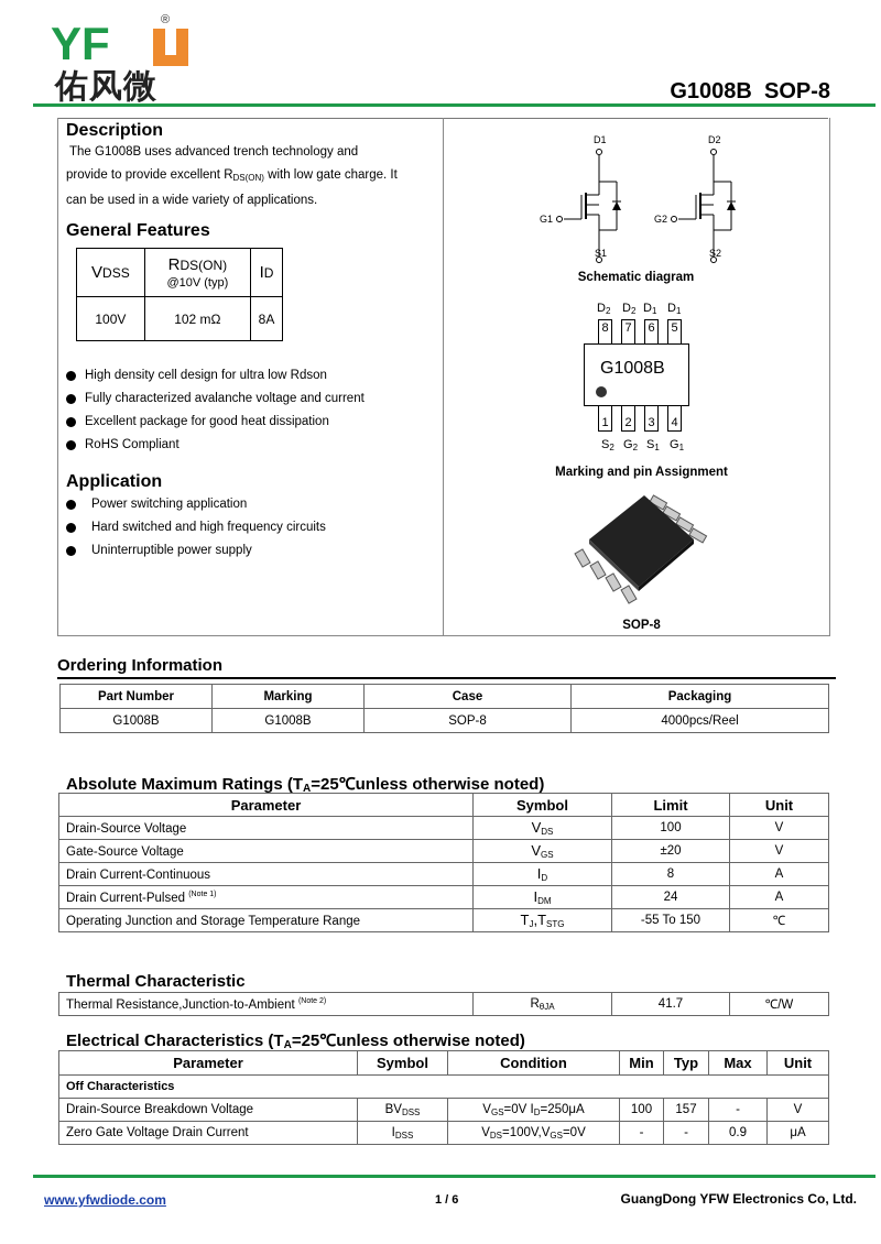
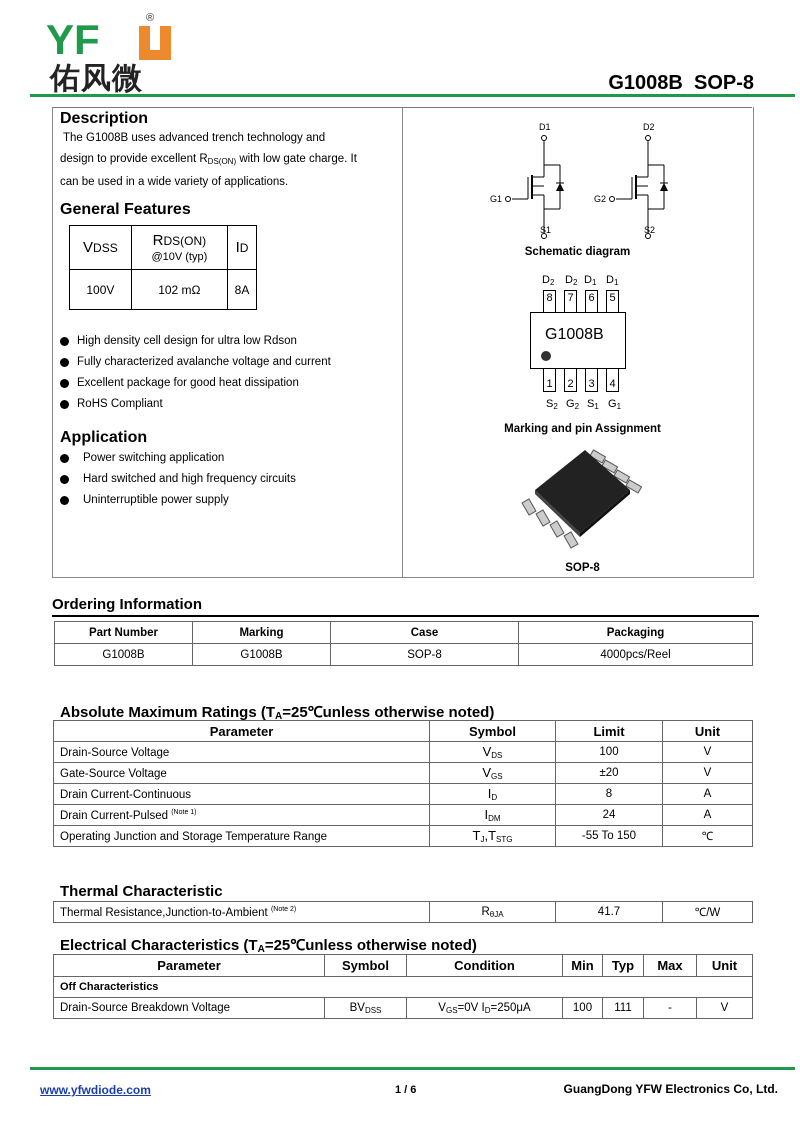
  Y
  F
  ®
  佑风微
  G1008B SOP-8
  Description
  The G1008B uses advanced trench technology and
- provide to provide excellent RDS(ON) with low gate charge. It
+ design to provide excellent RDS(ON) with low gate charge. It
  can be used in a wide variety of applications.
  General Features
  VDSS	RDS(ON)@10V (typ)	ID
  100V	102 mΩ	8A
  High density cell design for ultra low Rdson
  Fully characterized avalanche voltage and current
  Excellent package for good heat dissipation
  RoHS Compliant
  Application
  Power switching application
  Hard switched and high frequency circuits
  Uninterruptible power supply
  D1
  D2
  G1
  G2
  S1
  S2
  Schematic diagram
  D2
  D2
  D1
  D1
  8
  7
  6
  5
  G1008B
  1
  2
  3
  4
  S2
  G2
  S1
  G1
  Marking and pin Assignment
  SOP-8
  Ordering Information
  Part Number	Marking	Case	Packaging
  G1008B	G1008B	SOP-8	4000pcs/Reel
  Absolute Maximum Ratings (TA=25℃unless otherwise noted)
  Parameter	Symbol	Limit	Unit
  Drain-Source Voltage	VDS	100	V
  Gate-Source Voltage	VGS	±20	V
  Drain Current-Continuous	ID	8	A
  Drain Current-Pulsed	IDM	24	A
  Operating Junction and Storage Temperature Range	TJ,TSTG	-55 To 150	℃
  Thermal Characteristic
  Thermal Resistance,Junction-to-Ambient	RθJA	41.7	℃/W
  Electrical Characteristics (TA=25℃unless otherwise noted)
  Parameter	Symbol	Condition	Min	Typ	Max	Unit
  Off Characteristics
- Drain-Source Breakdown Voltage	BVDSS	VGS=0V ID=250μA	100	157	-	V
+ Drain-Source Breakdown Voltage	BVDSS	VGS=0V ID=250μA	100	111	-	V
- Zero Gate Voltage Drain Current	IDSS	VDS=100V,VGS=0V	-	-	0.9	μA
  www.yfwdiode.com
  1 / 6
  GuangDong YFW Electronics Co, Ltd.
